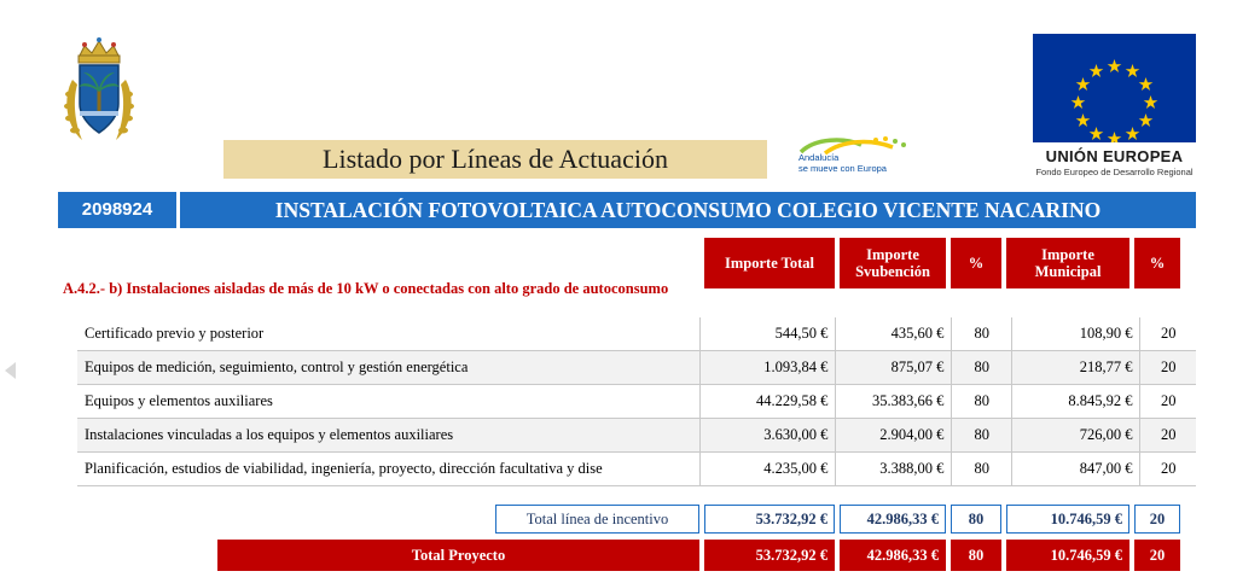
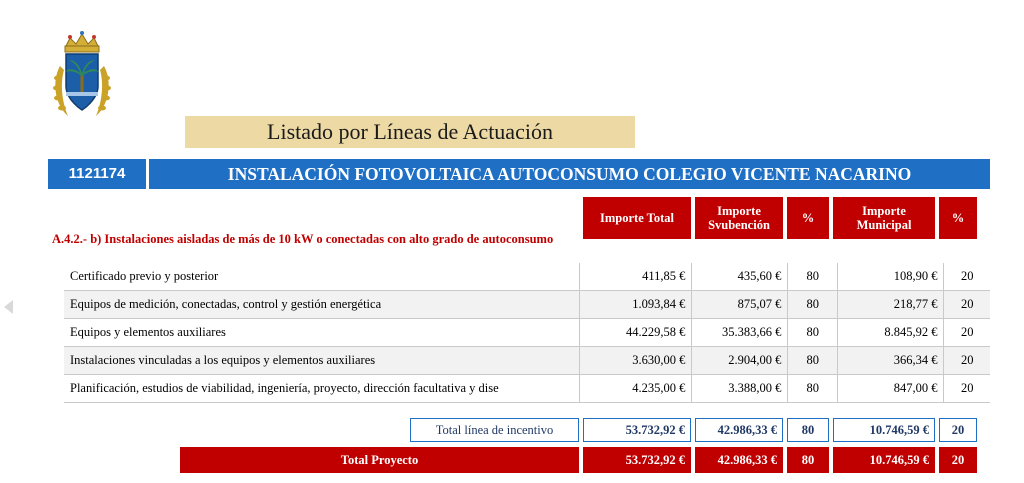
  Listado por Líneas de Actuación
- Andalucía
- se mueve con Europa
- UNIÓN EUROPEA
- Fondo Europeo de Desarrollo Regional
- 2098924
+ 1121174
  INSTALACIÓN FOTOVOLTAICA AUTOCONSUMO COLEGIO VICENTE NACARINO
  Importe Total
  Importe Svubención
  %
  Importe Municipal
  %
  A.4.2.- b) Instalaciones aisladas de más de 10 kW o conectadas con alto grado de autoconsumo
- Certificado previo y posterior	544,50 €	435,60 €	80	108,90 €	20
+ Certificado previo y posterior	411,85 €	435,60 €	80	108,90 €	20
- Equipos de medición, seguimiento, control y gestión energética	1.093,84 €	875,07 €	80	218,77 €	20
+ Equipos de medición, conectadas, control y gestión energética	1.093,84 €	875,07 €	80	218,77 €	20
  Equipos y elementos auxiliares	44.229,58 €	35.383,66 €	80	8.845,92 €	20
- Instalaciones vinculadas a los equipos y elementos auxiliares	3.630,00 €	2.904,00 €	80	726,00 €	20
+ Instalaciones vinculadas a los equipos y elementos auxiliares	3.630,00 €	2.904,00 €	80	366,34 €	20
  Planificación, estudios de viabilidad, ingeniería, proyecto, dirección facultativa y dise	4.235,00 €	3.388,00 €	80	847,00 €	20
  Total línea de incentivo
  53.732,92 €
  42.986,33 €
  80
  10.746,59 €
  20
  Total Proyecto
  53.732,92 €
  42.986,33 €
  80
  10.746,59 €
  20
